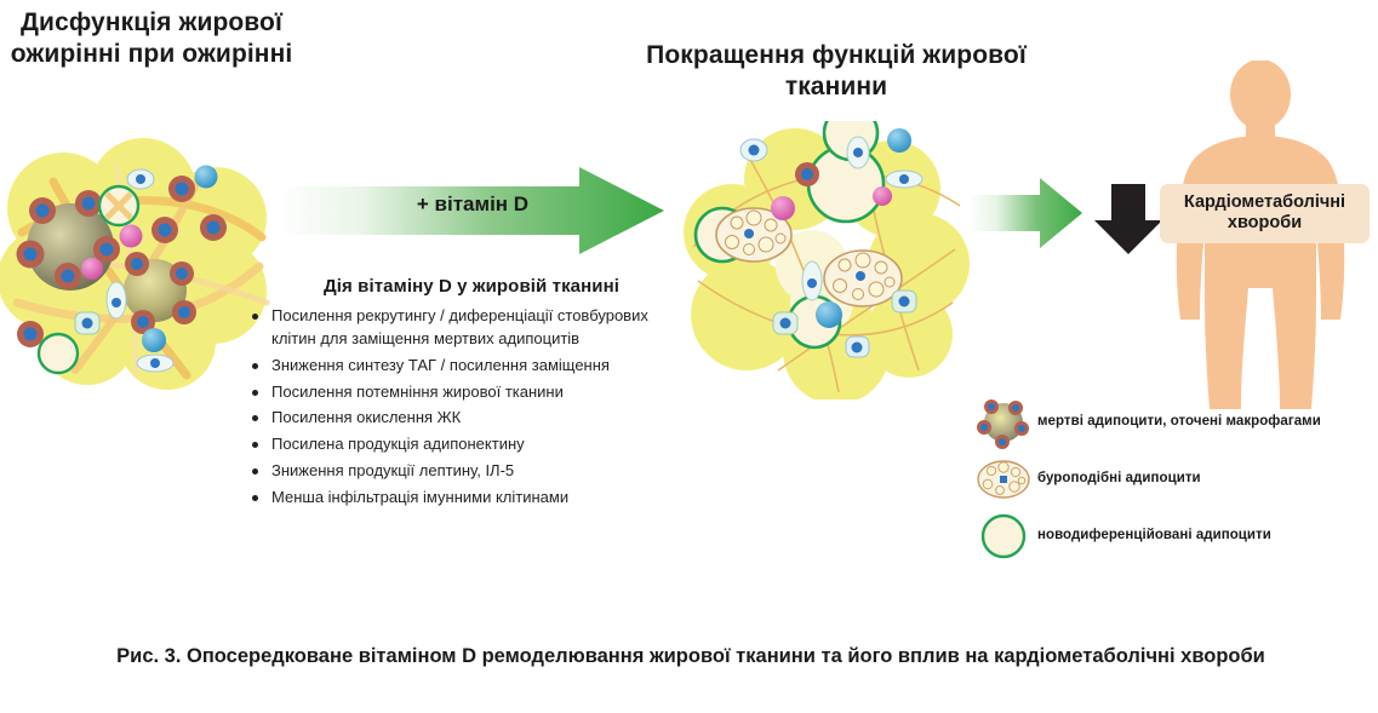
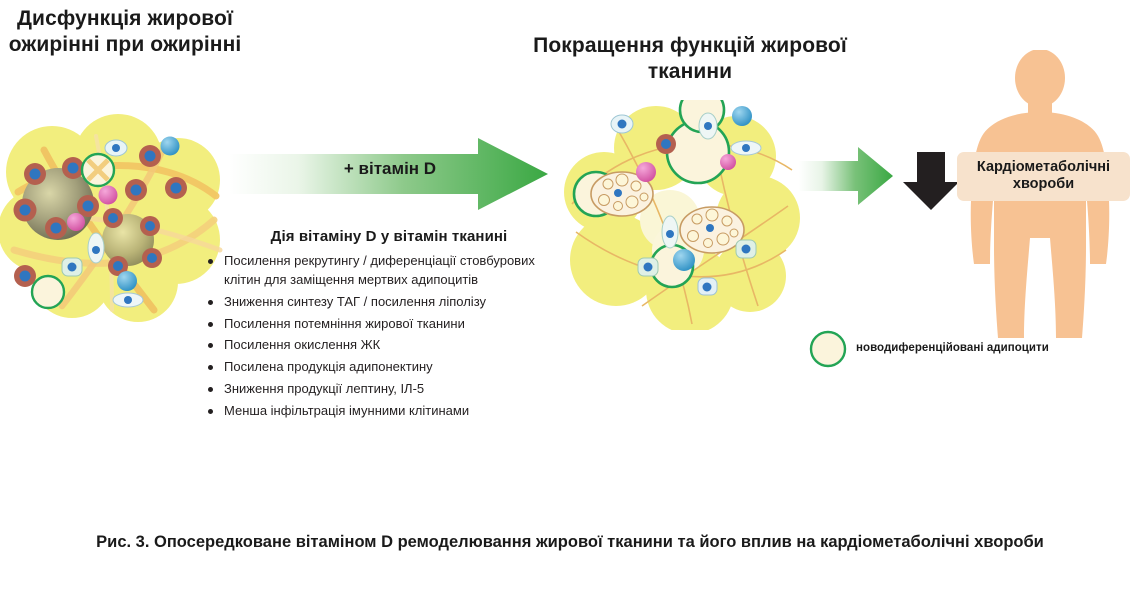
  Дисфункція жирової ожирінні при ожирінні
  Покращення функцій жирової тканини
  + вітамін D
- Дія вітаміну D у жировій тканині
+ Дія вітаміну D у вітамін тканині
  Посилення рекрутингу / диференціації стовбурових клітин для заміщення мертвих адипоцитів
- Зниження синтезу ТАГ / посилення заміщення
+ Зниження синтезу ТАГ / посилення ліполізу
  Посилення потемніння жирової тканини
  Посилення окислення ЖК
  Посилена продукція адипонектину
  Зниження продукції лептину, ІЛ-5
  Менша інфільтрація імунними клітинами
  Кардіометаболічні хвороби
- мертві адипоцити, оточені макрофагами
- буроподібні адипоцити
  новодиференційовані адипоцити
  Рис. 3. Опосередковане вітаміном D ремоделювання жирової тканини та його вплив на кардіометаболічні хвороби
